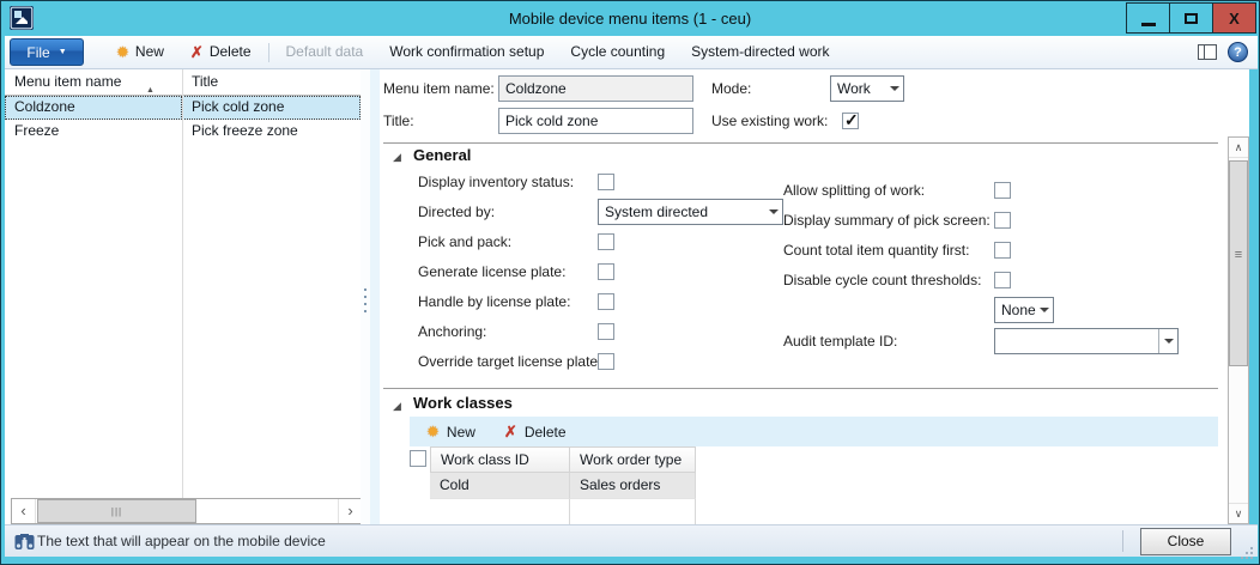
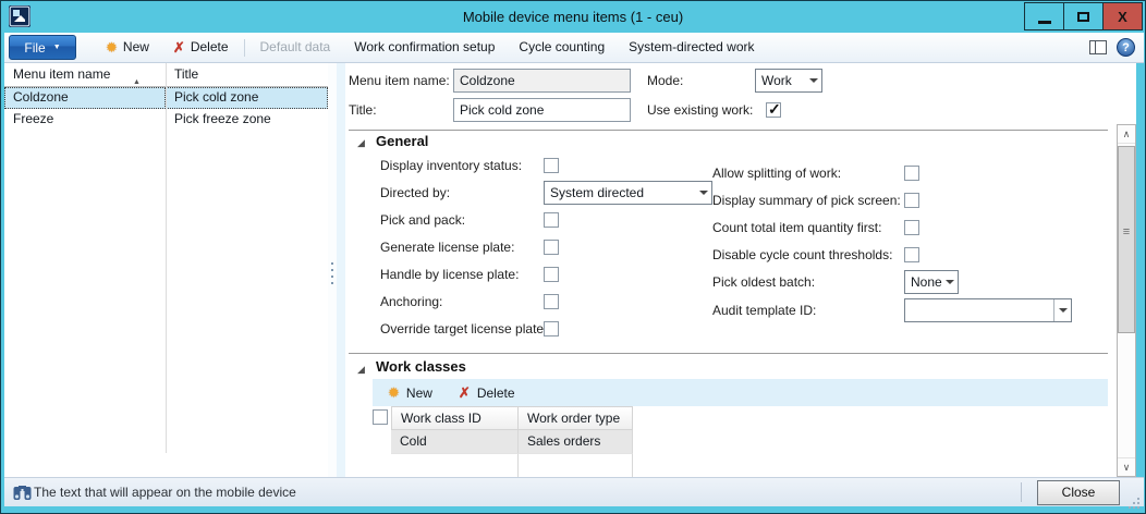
  Mobile device menu items (1 - ceu)
  X
  File
  ✹
  New
  ✗
  Delete
  Default data
  Work confirmation setup
  Cycle counting
  System-directed work
  ?
  Menu item name
  Title
  Coldzone
  Pick cold zone
  Freeze
  Pick freeze zone
- ‹
- |||
- ›
  Menu item name:
  Coldzone
  Mode:
  Work
  Title:
  Pick cold zone
  Use existing work:
  ◢
  General
  Display inventory status:
  Directed by:
  System directed
  Pick and pack:
  Generate license plate:
  Handle by license plate:
  Anchoring:
  Override target license plate
  Allow splitting of work:
  Display summary of pick screen:
  Count total item quantity first:
  Disable cycle count thresholds:
+ Pick oldest batch:
  None
  Audit template ID:
  ◢
  Work classes
  ✹
  New
  ✗
  Delete
  Work class ID
  Work order type
  Cold
  Sales orders
  ∧
  ≡
  ∨
  The text that will appear on the mobile device
  Close
